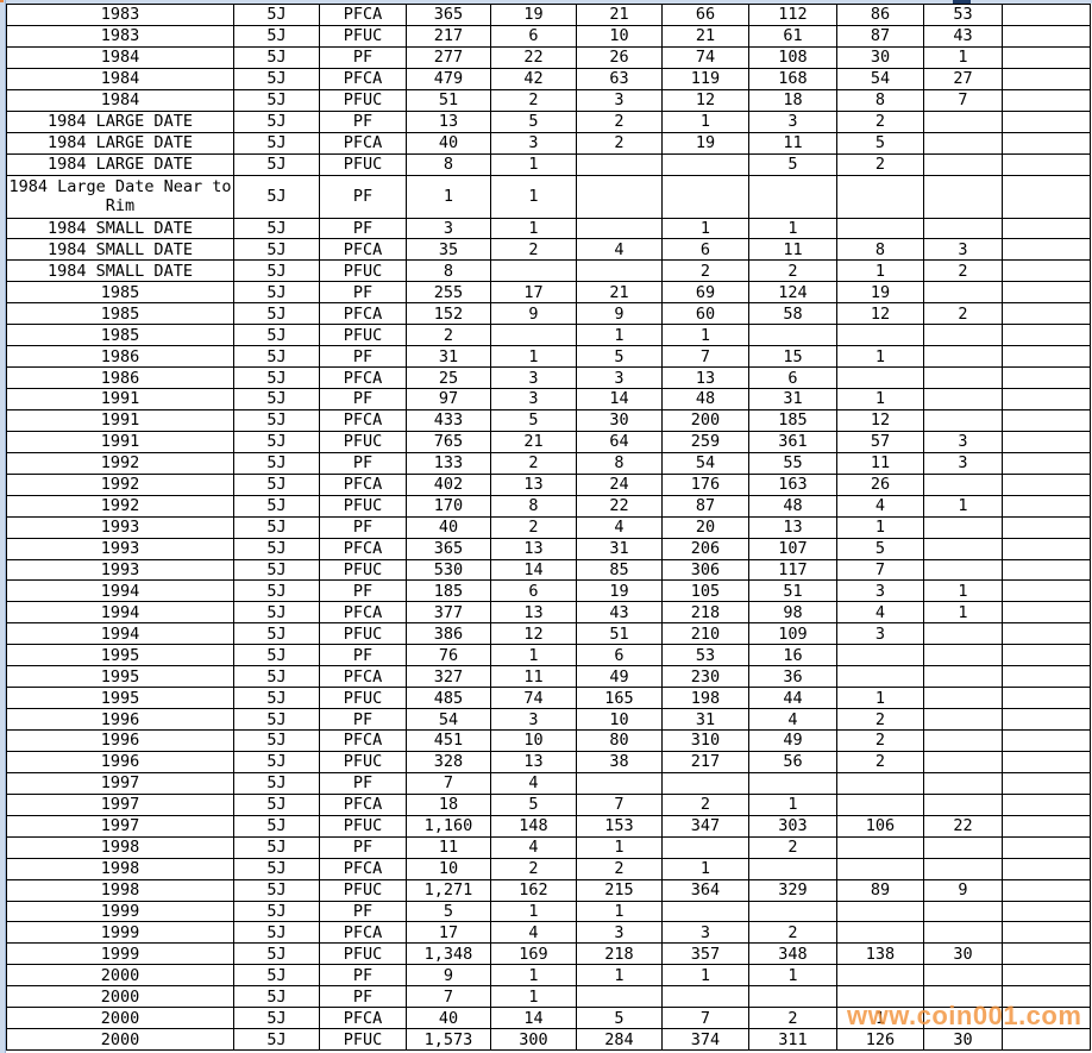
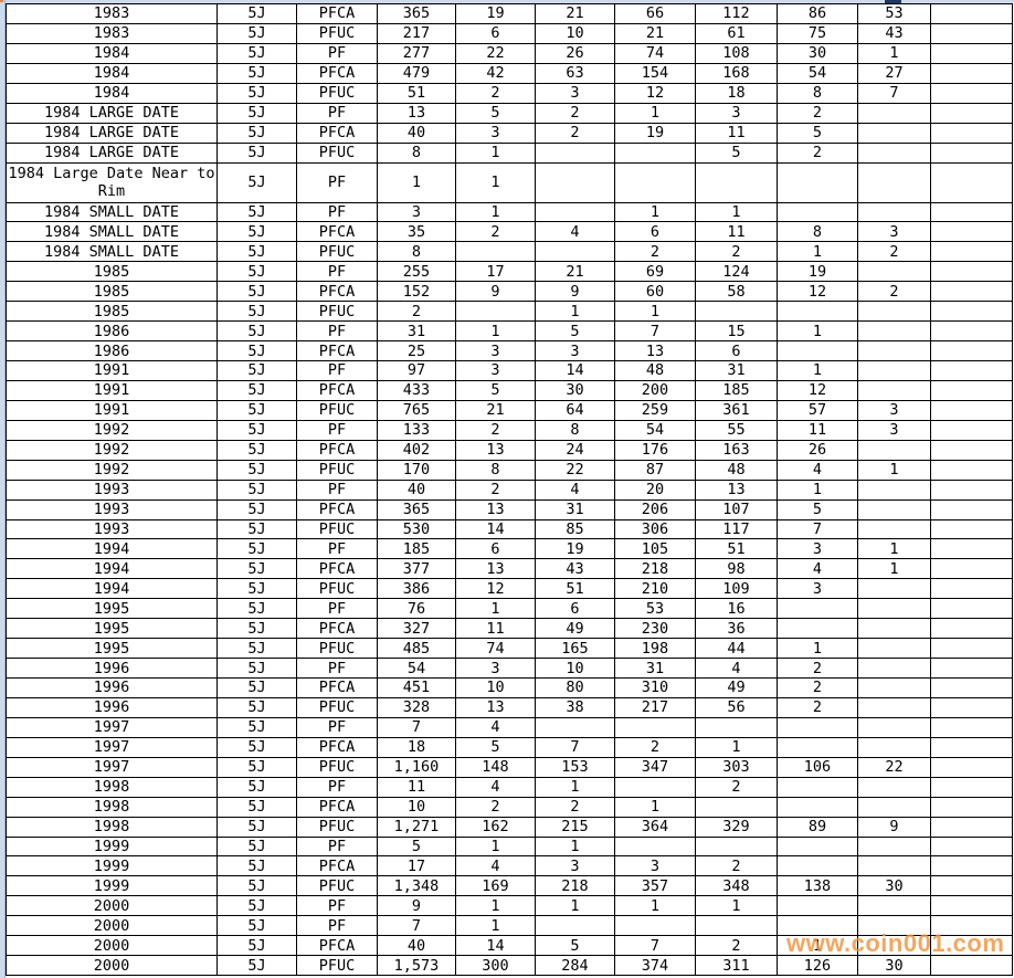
  1983	5J	PFCA	365	19	21	66	112	86	53
- 1983	5J	PFUC	217	6	10	21	61	87	43
+ 1983	5J	PFUC	217	6	10	21	61	75	43
  1984	5J	PF	277	22	26	74	108	30	1
- 1984	5J	PFCA	479	42	63	119	168	54	27
+ 1984	5J	PFCA	479	42	63	154	168	54	27
  1984	5J	PFUC	51	2	3	12	18	8	7
  1984 LARGE DATE	5J	PF	13	5	2	1	3	2
  1984 LARGE DATE	5J	PFCA	40	3	2	19	11	5
  1984 LARGE DATE	5J	PFUC	8	1			5	2
  1984 Large Date Near to Rim	5J	PF	1	1
  1984 SMALL DATE	5J	PF	3	1		1	1
  1984 SMALL DATE	5J	PFCA	35	2	4	6	11	8	3
  1984 SMALL DATE	5J	PFUC	8			2	2	1	2
  1985	5J	PF	255	17	21	69	124	19
  1985	5J	PFCA	152	9	9	60	58	12	2
  1985	5J	PFUC	2		1	1
  1986	5J	PF	31	1	5	7	15	1
  1986	5J	PFCA	25	3	3	13	6
  1991	5J	PF	97	3	14	48	31	1
  1991	5J	PFCA	433	5	30	200	185	12
  1991	5J	PFUC	765	21	64	259	361	57	3
  1992	5J	PF	133	2	8	54	55	11	3
  1992	5J	PFCA	402	13	24	176	163	26
  1992	5J	PFUC	170	8	22	87	48	4	1
  1993	5J	PF	40	2	4	20	13	1
  1993	5J	PFCA	365	13	31	206	107	5
  1993	5J	PFUC	530	14	85	306	117	7
  1994	5J	PF	185	6	19	105	51	3	1
  1994	5J	PFCA	377	13	43	218	98	4	1
  1994	5J	PFUC	386	12	51	210	109	3
  1995	5J	PF	76	1	6	53	16
  1995	5J	PFCA	327	11	49	230	36
  1995	5J	PFUC	485	74	165	198	44	1
  1996	5J	PF	54	3	10	31	4	2
  1996	5J	PFCA	451	10	80	310	49	2
  1996	5J	PFUC	328	13	38	217	56	2
  1997	5J	PF	7	4
  1997	5J	PFCA	18	5	7	2	1
  1997	5J	PFUC	1,160	148	153	347	303	106	22
  1998	5J	PF	11	4	1		2
  1998	5J	PFCA	10	2	2	1
  1998	5J	PFUC	1,271	162	215	364	329	89	9
  1999	5J	PF	5	1	1
  1999	5J	PFCA	17	4	3	3	2
  1999	5J	PFUC	1,348	169	218	357	348	138	30
  2000	5J	PF	9	1	1	1	1
  2000	5J	PF	7	1
  2000	5J	PFCA	40	14	5	7	2	1
  2000	5J	PFUC	1,573	300	284	374	311	126	30
  www.coin001.com
